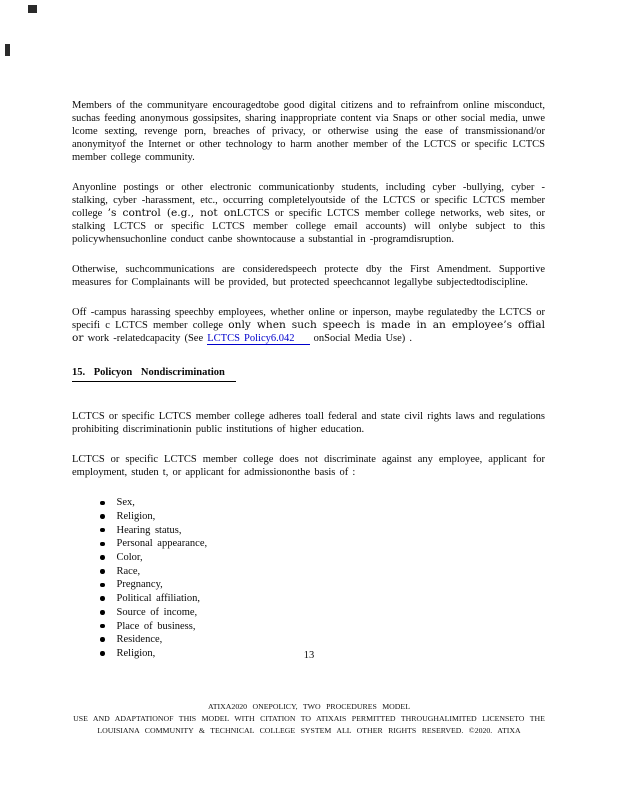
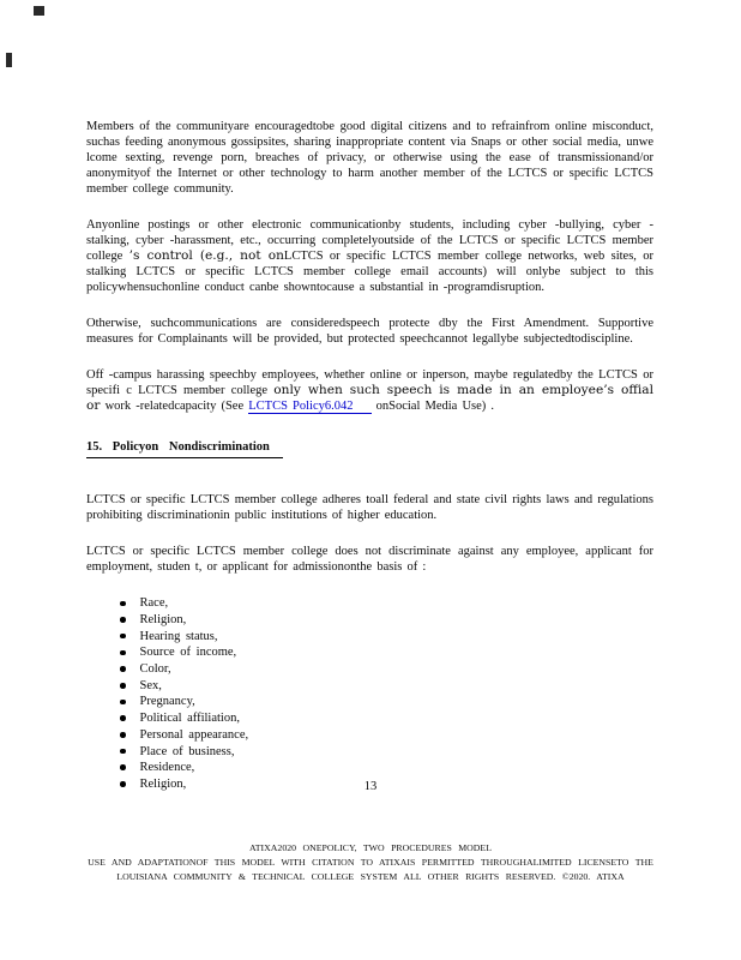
  Members of the communityare encouragedtobe good digital citizens and to refrainfrom online misconduct, suchas feeding anonymous gossipsites, sharing inappropriate content via Snaps or other social media, unwe lcome sexting, revenge porn, breaches of privacy, or otherwise using the ease of transmissionand/or anonymityof the Internet or other technology to harm another member of the LCTCS or specific LCTCS member college community.
  Anyonline postings or other electronic communicationby students, including cyber -bullying, cyber - stalking, cyber -harassment, etc., occurring completelyoutside of the LCTCS or specific LCTCS member college ’s control (e.g., not onLCTCS or specific LCTCS member college networks, web sites, or stalking LCTCS or specific LCTCS member college email accounts) will onlybe subject to this policywhensuchonline conduct canbe showntocause a substantial in -programdisruption.
  Otherwise, suchcommunications are consideredspeech protecte dby the First Amendment. Supportive measures for Complainants will be provided, but protected speechcannot legallybe subjectedtodiscipline.
  Off -campus harassing speechby employees, whether online or inperson, maybe regulatedby the LCTCS or specifi c LCTCS member college only when such speech is made in an employee’s offial or work -relatedcapacity (See LCTCS Policy6.042 onSocial Media Use) .
  15. Policyon Nondiscrimination
  LCTCS or specific LCTCS member college adheres toall federal and state civil rights laws and regulations prohibiting discriminationin public institutions of higher education.
  LCTCS or specific LCTCS member college does not discriminate against any employee, applicant for employment, studen t, or applicant for admissiononthe basis of :
- Sex,
+ Race,
  Religion,
  Hearing status,
- Personal appearance,
+ Source of income,
  Color,
- Race,
+ Sex,
  Pregnancy,
  Political affiliation,
- Source of income,
+ Personal appearance,
  Place of business,
  Residence,
  Religion,
  13
  ATIXA2020 ONEPOLICY, TWO PROCEDURES MODEL
  USE AND ADAPTATIONOF THIS MODEL WITH CITATION TO ATIXAIS PERMITTED THROUGHALIMITED LICENSETO THE
  LOUISIANA COMMUNITY & TECHNICAL COLLEGE SYSTEM ALL OTHER RIGHTS RESERVED. ©2020. ATIXA
